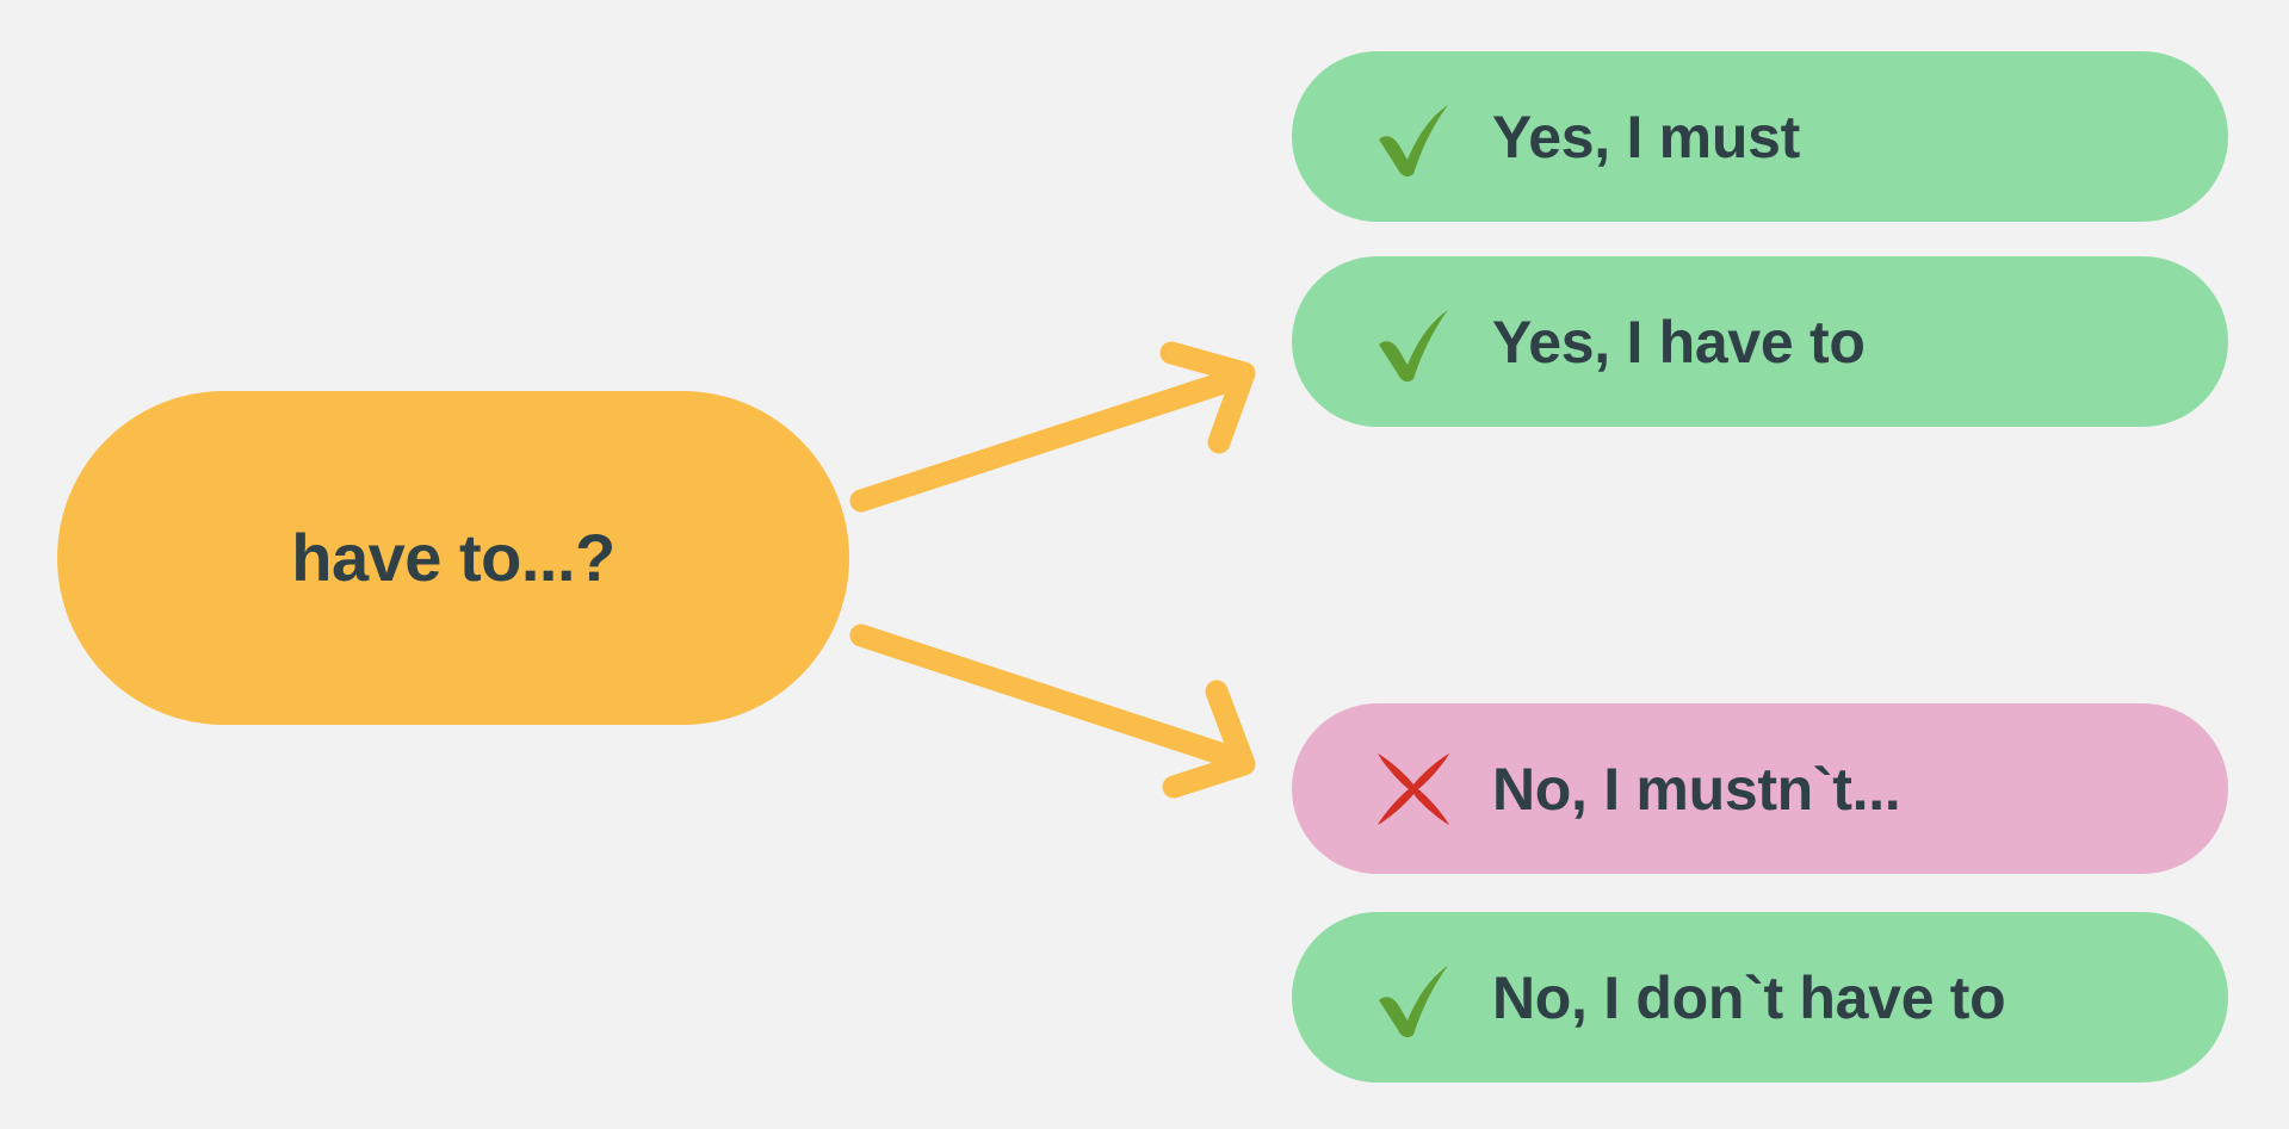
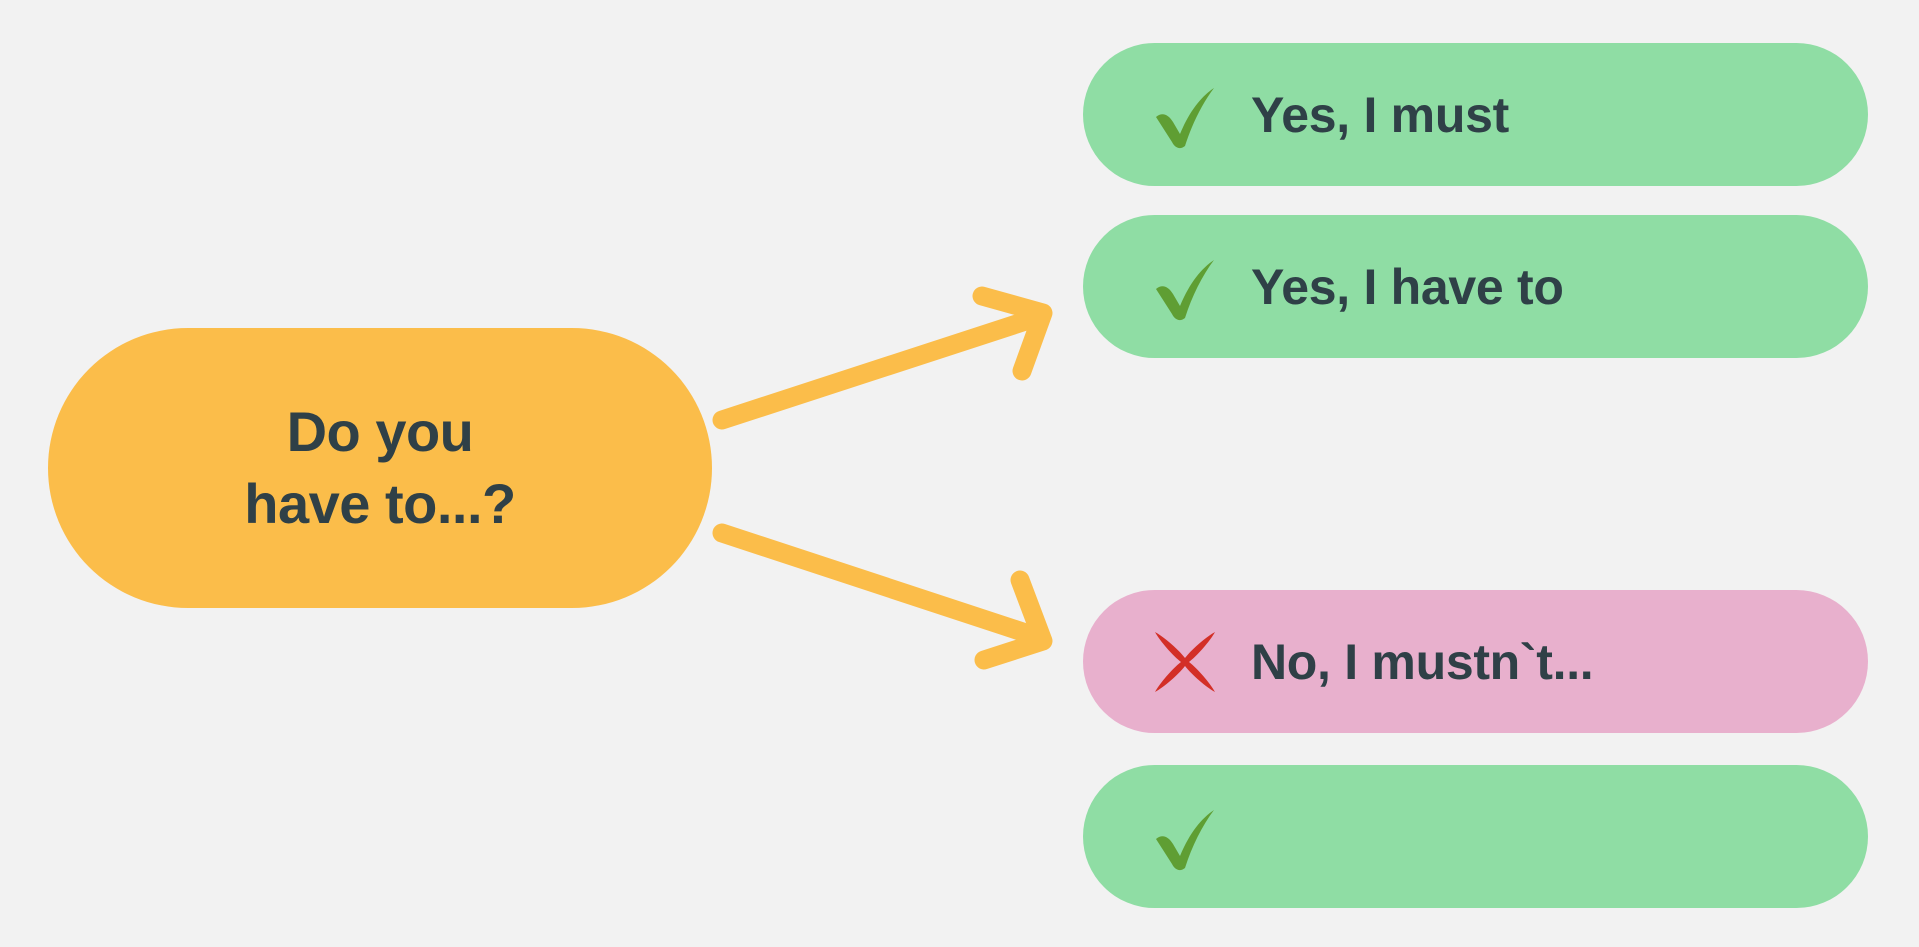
+ Do you
  have to...?
  Yes, I must
  Yes, I have to
  No, I mustn`t...
- No, I don`t have to
